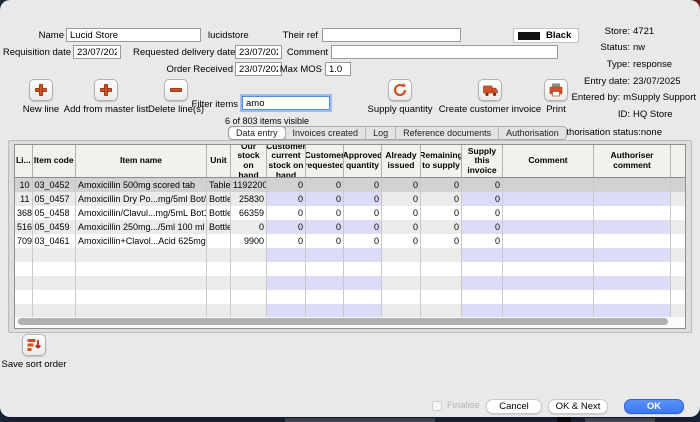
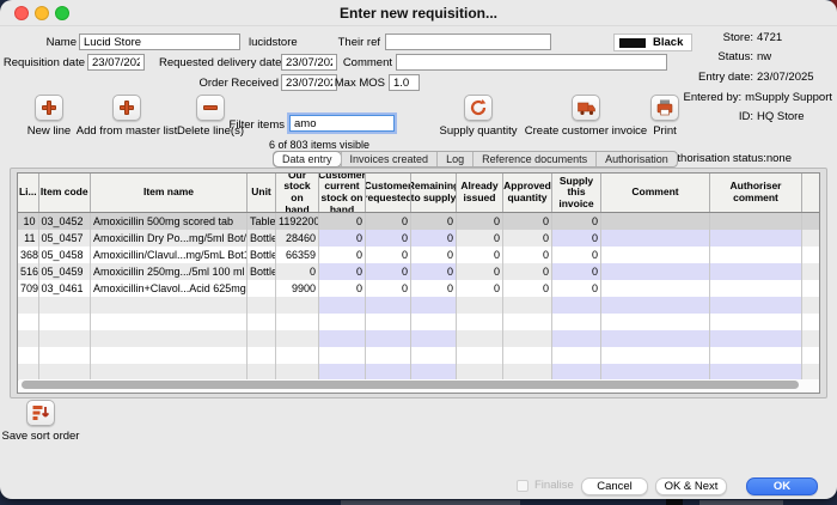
+ Enter new requisition...
  Name
  Lucid Store
  lucidstore
  Their ref
  Black
  Requisition date
  23/07/202
  Requested delivery date
  23/07/20
  Comment
  Order Received
  23/07/20
  Max MOS
  1.0
  Store:
  4721
  Status:
  nw
- Type:
- response
  Entry date:
  23/07/2025
  Entered by:
  mSupply Support
  ID:
  HQ Store
  thorisation status:none
  New line
  Add from master list
  Delete line(s)
  Filter items
  amo
  Supply quantity
  Create customer invoice
  Print
  6 of 803 items visible
  Data entry
  Invoices created
  Log
  Reference documents
  Authorisation
  Li...
  Item code
  Item name
  Unit
  Our stock on hand
  Customer current stock on hand
  Customer requested
- Approved quantity
+ Remaining to supply
  Already issued
- Remaining to supply
+ Approved quantity
  Supply this invoice
  Comment
  Authoriser comment
  10
  03_0452
  Amoxicillin 500mg scored tab
  Table
  1192200
  0
  0
  0
  0
  0
  0
  11
  05_0457
  Amoxicillin Dry Po...mg/5ml Bot/
  Bottle
- 25830
+ 28460
  0
  0
  0
  0
  0
  0
  368
  05_0458
  Amoxicillin/Clavul...mg/5mL Bot1
  Bottle
  66359
  0
  0
  0
  0
  0
  0
  516
  05_0459
  Amoxicillin 250mg.../5ml 100 ml
  Bottle
  0
  0
  0
  0
  0
  0
  0
  709
  03_0461
  Amoxicillin+Clavol...Acid 625mg
  9900
  0
  0
  0
  0
  0
  0
  Save sort order
  Finalise
  Cancel
  OK & Next
  OK
